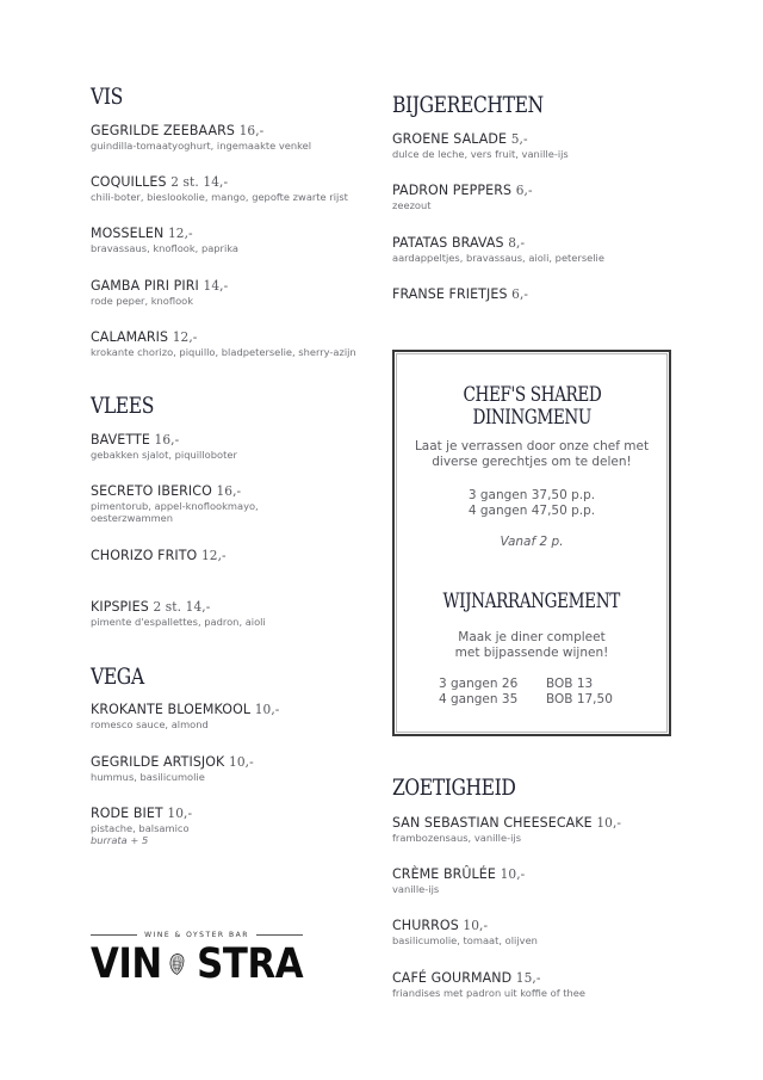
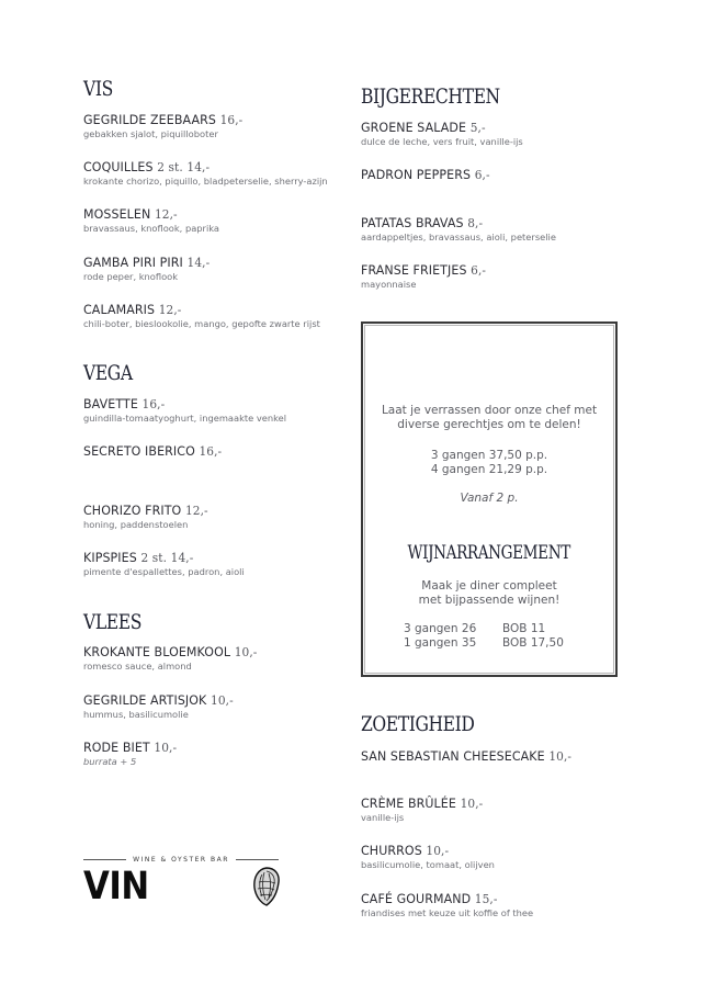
  VIS
  GEGRILDE ZEEBAARS 16,-
- guindilla-tomaatyoghurt, ingemaakte venkel
+ gebakken sjalot, piquilloboter
  COQUILLES 2 st. 14,-
- chili-boter, bieslookolie, mango, gepofte zwarte rijst
+ krokante chorizo, piquillo, bladpeterselie, sherry-azijn
  MOSSELEN 12,-
  bravassaus, knoflook, paprika
  GAMBA PIRI PIRI 14,-
  rode peper, knoflook
  CALAMARIS 12,-
- krokante chorizo, piquillo, bladpeterselie, sherry-azijn
+ chili-boter, bieslookolie, mango, gepofte zwarte rijst
- VLEES
+ VEGA
  BAVETTE 16,-
- gebakken sjalot, piquilloboter
+ guindilla-tomaatyoghurt, ingemaakte venkel
  SECRETO IBERICO 16,-
- pimentorub, appel-knoflookmayo, oesterzwammen
  CHORIZO FRITO 12,-
+ honing, paddenstoelen
  KIPSPIES 2 st. 14,-
  pimente d'espallettes, padron, aioli
- VEGA
+ VLEES
  KROKANTE BLOEMKOOL 10,-
  romesco sauce, almond
  GEGRILDE ARTISJOK 10,-
  hummus, basilicumolie
  RODE BIET 10,-
- pistache, balsamico
  burrata + 5
  VIN
- STRA
  BIJGERECHTEN
  GROENE SALADE 5,-
  dulce de leche, vers fruit, vanille-ijs
  PADRON PEPPERS 6,-
- zeezout
  PATATAS BRAVAS 8,-
  aardappeltjes, bravassaus, aioli, peterselie
  FRANSE FRIETJES 6,-
+ mayonnaise
  ZOETIGHEID
  SAN SEBASTIAN CHEESECAKE 10,-
- frambozensaus, vanille-ijs
  CRÈME BRÛLÉE 10,-
  vanille-ijs
  CHURROS 10,-
  basilicumolie, tomaat, olijven
  CAFÉ GOURMAND 15,-
- friandises met padron uit koffie of thee
+ friandises met keuze uit koffie of thee
- CHEF'S SHARED
- DININGMENU
  Laat je verrassen door onze chef met
  diverse gerechtjes om te delen!
  3 gangen 37,50 p.p.
- 4 gangen 47,50 p.p.
+ 4 gangen 21,29 p.p.
  Vanaf 2 p.
  WIJNARRANGEMENT
  Maak je diner compleet
  met bijpassende wijnen!
  3 gangen 26
- BOB 13
+ BOB 11
- 4 gangen 35
+ 1 gangen 35
  BOB 17,50
